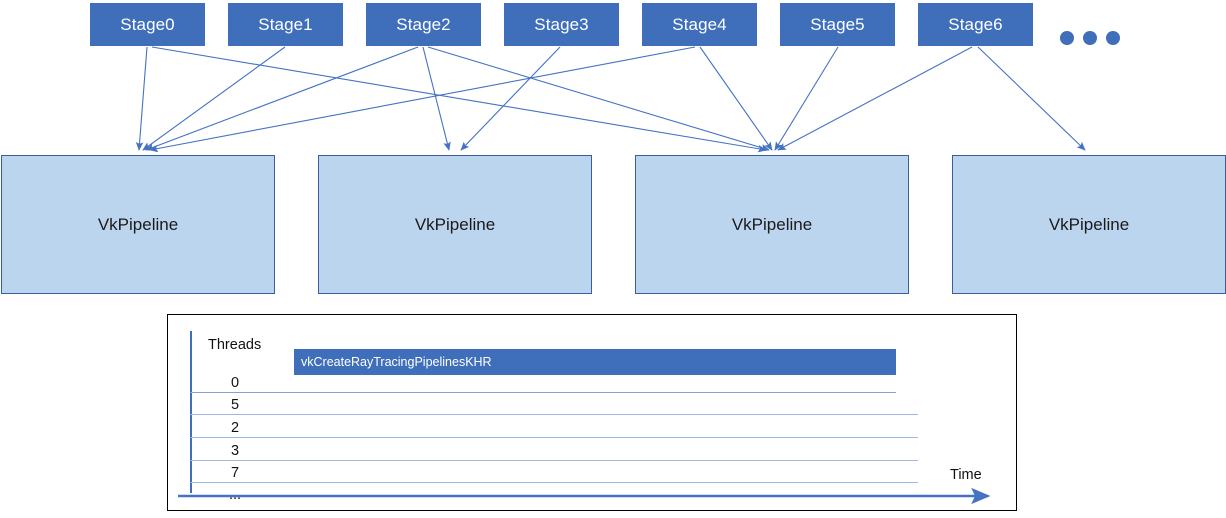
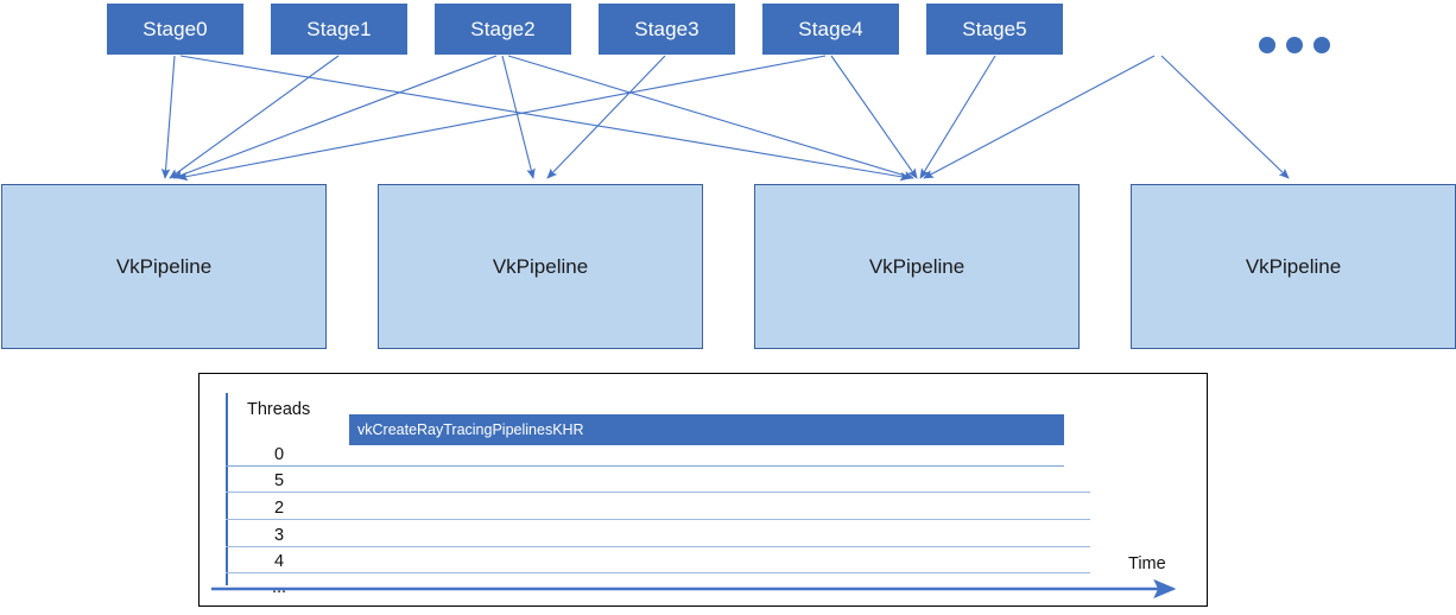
  Stage0
  Stage1
  Stage2
  Stage3
  Stage4
  Stage5
- Stage6
  VkPipeline
  VkPipeline
  VkPipeline
  VkPipeline
  Threads
  0
  5
  2
  3
- 7
+ 4
  vkCreateRayTracingPipelinesKHR
  Time
